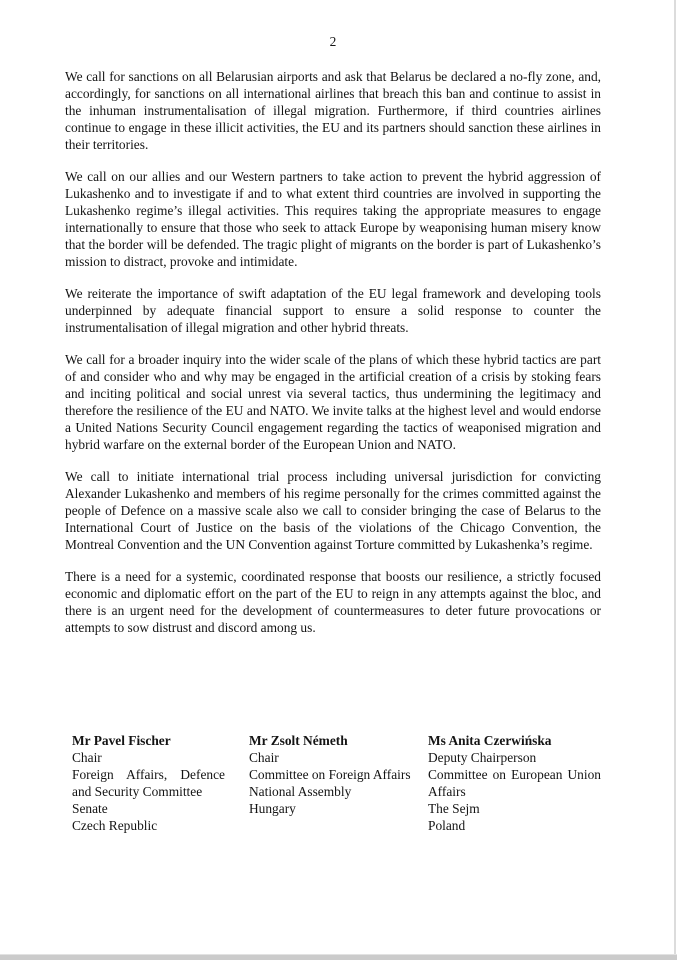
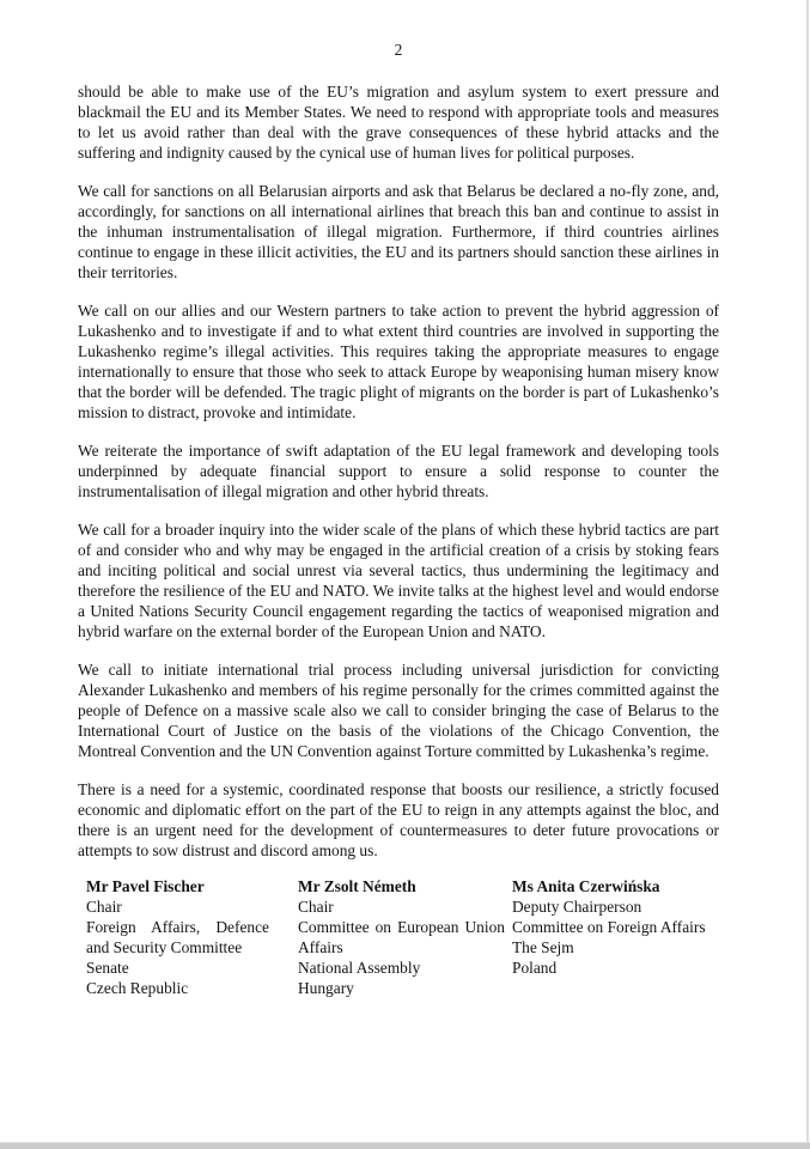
  2
+ should be able to make use of the EU’s migration and asylum system to exert pressure and blackmail the EU and its Member States. We need to respond with appropriate tools and measures to let us avoid rather than deal with the grave consequences of these hybrid attacks and the suffering and indignity caused by the cynical use of human lives for political purposes.
  We call for sanctions on all Belarusian airports and ask that Belarus be declared a no-fly zone, and, accordingly, for sanctions on all international airlines that breach this ban and continue to assist in the inhuman instrumentalisation of illegal migration. Furthermore, if third countries airlines continue to engage in these illicit activities, the EU and its partners should sanction these airlines in their territories.
  We call on our allies and our Western partners to take action to prevent the hybrid aggression of Lukashenko and to investigate if and to what extent third countries are involved in supporting the Lukashenko regime’s illegal activities. This requires taking the appropriate measures to engage internationally to ensure that those who seek to attack Europe by weaponising human misery know that the border will be defended. The tragic plight of migrants on the border is part of Lukashenko’s mission to distract, provoke and intimidate.
  We reiterate the importance of swift adaptation of the EU legal framework and developing tools underpinned by adequate financial support to ensure a solid response to counter the instrumentalisation of illegal migration and other hybrid threats.
  We call for a broader inquiry into the wider scale of the plans of which these hybrid tactics are part of and consider who and why may be engaged in the artificial creation of a crisis by stoking fears and inciting political and social unrest via several tactics, thus undermining the legitimacy and therefore the resilience of the EU and NATO. We invite talks at the highest level and would endorse a United Nations Security Council engagement regarding the tactics of weaponised migration and hybrid warfare on the external border of the European Union and NATO.
  We call to initiate international trial process including universal jurisdiction for convicting Alexander Lukashenko and members of his regime personally for the crimes committed against the people of Defence on a massive scale also we call to consider bringing the case of Belarus to the International Court of Justice on the basis of the violations of the Chicago Convention, the Montreal Convention and the UN Convention against Torture committed by Lukashenka’s regime.
  There is a need for a systemic, coordinated response that boosts our resilience, a strictly focused economic and diplomatic effort on the part of the EU to reign in any attempts against the bloc, and there is an urgent need for the development of countermeasures to deter future provocations or attempts to sow distrust and discord among us.
  Mr Pavel Fischer
  Chair
  Foreign Affairs, Defence and Security Committee
  Senate
  Czech Republic
  Mr Zsolt Németh
  Chair
- Committee on Foreign Affairs
+ Committee on European Union Affairs
  National Assembly
  Hungary
  Ms Anita Czerwińska
  Deputy Chairperson
- Committee on European Union Affairs
+ Committee on Foreign Affairs
  The Sejm
  Poland
